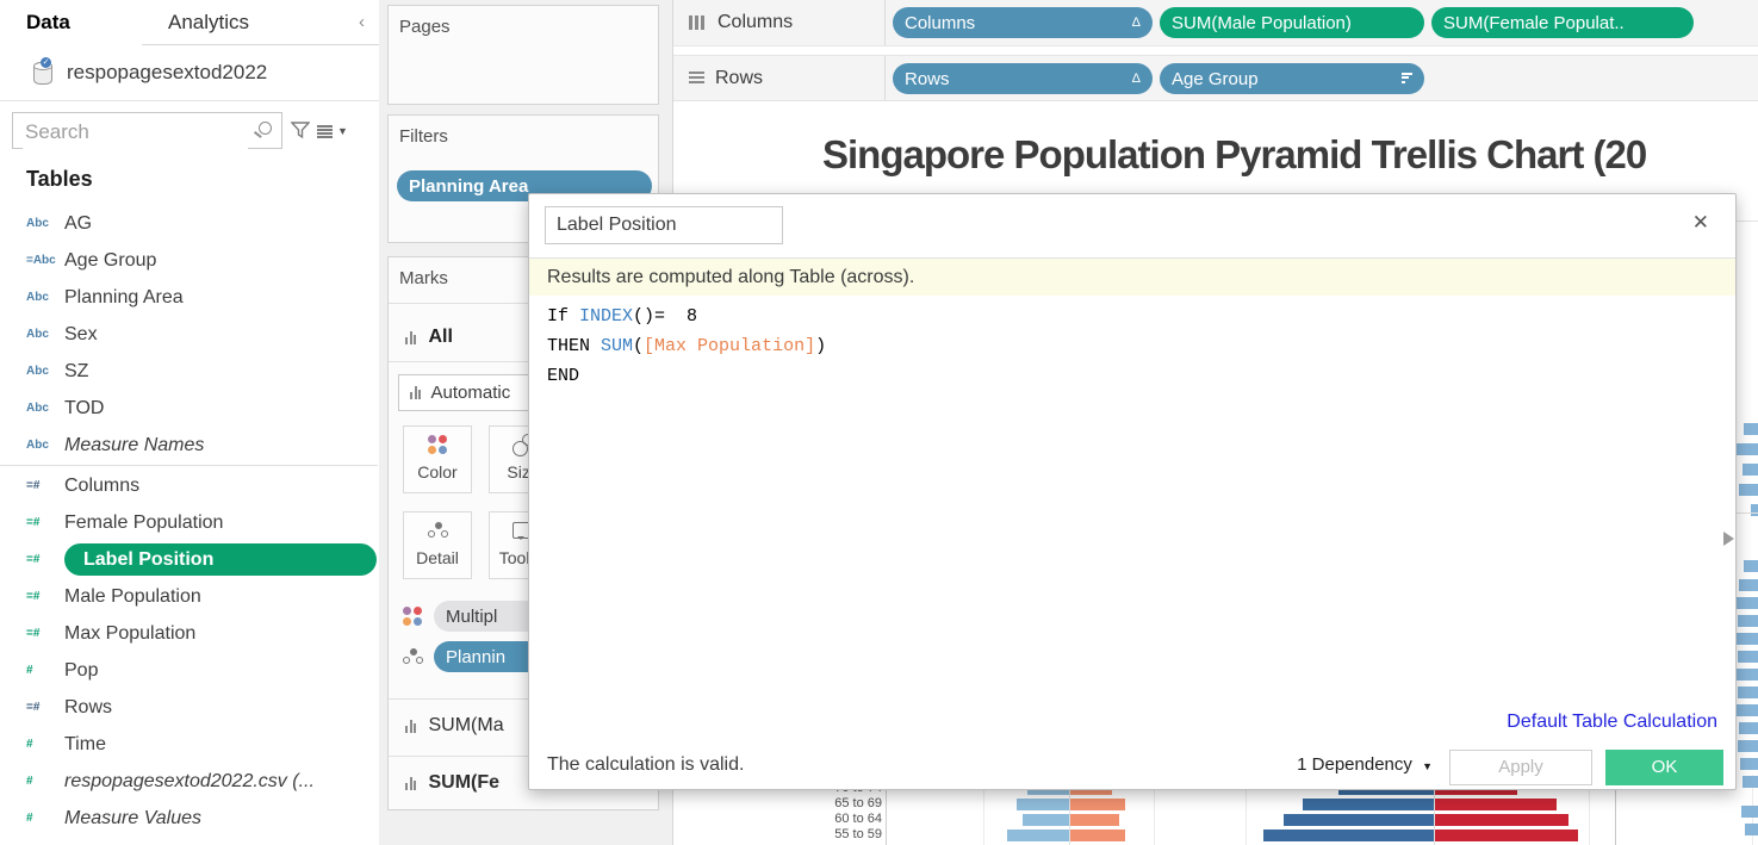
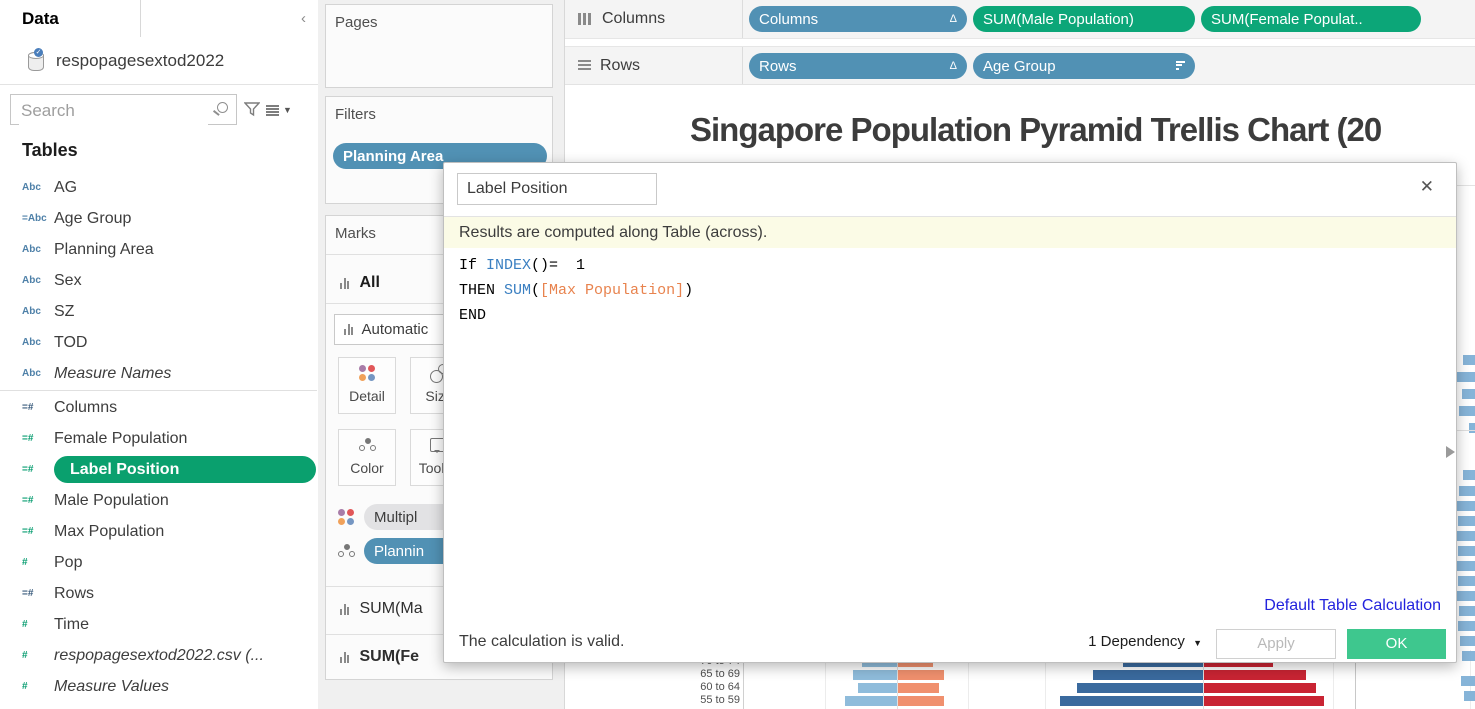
  Data
- Analytics
  ‹
  respopagesextod2022
  Search
  ▼
  Tables
  Abc
  AG
  =Abc
  Age Group
  Abc
  Planning Area
  Abc
  Sex
  Abc
  SZ
  Abc
  TOD
  Abc
  Measure Names
  =#
  Columns
  =#
  Female Population
  =#
  Label Position
  =#
  Male Population
  =#
  Max Population
  #
  Pop
  =#
  Rows
  #
  Time
  #
  respopagesextod2022.csv (...
  #
  Measure Values
  Pages
  Filters
  Planning Area
  Marks
  All
  Automatic
- Color
+ Detail
  Siz
- Detail
+ Color
  Multipl
  Plannin
  SUM(Ma
  SUM(Fe
  Columns
  Columns
  Δ
  SUM(Male Population)
  SUM(Female Populat..
  Rows
  Rows
  Δ
  Age Group
  Singapore Population Pyramid Trellis Chart (20
  65 to 69
  60 to 64
  55 to 59
  Label Position
  ✕
  Results are computed along Table (across).
- If INDEX()= 8
+ If INDEX()= 1
  THEN SUM([Max Population])
  END
  Default Table Calculation
  The calculation is valid.
  1 Dependency ▼
  Apply
  OK
